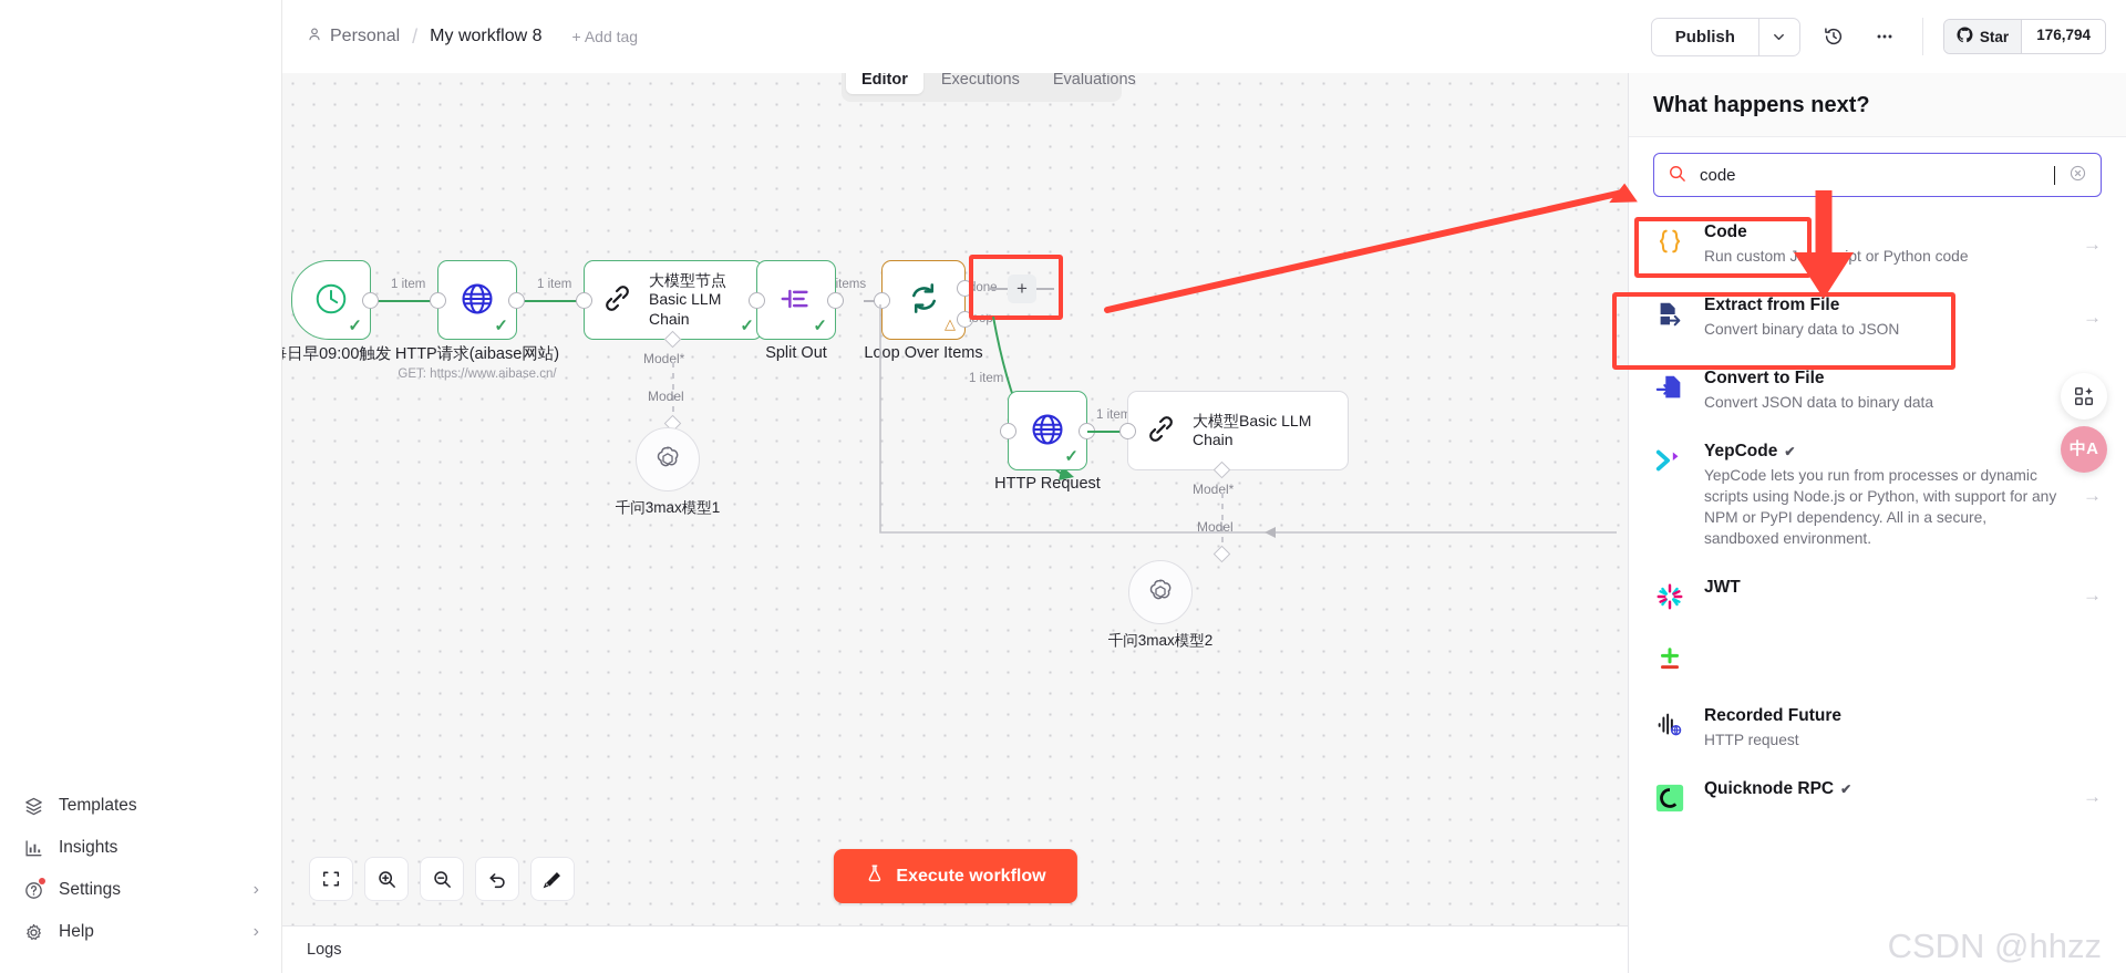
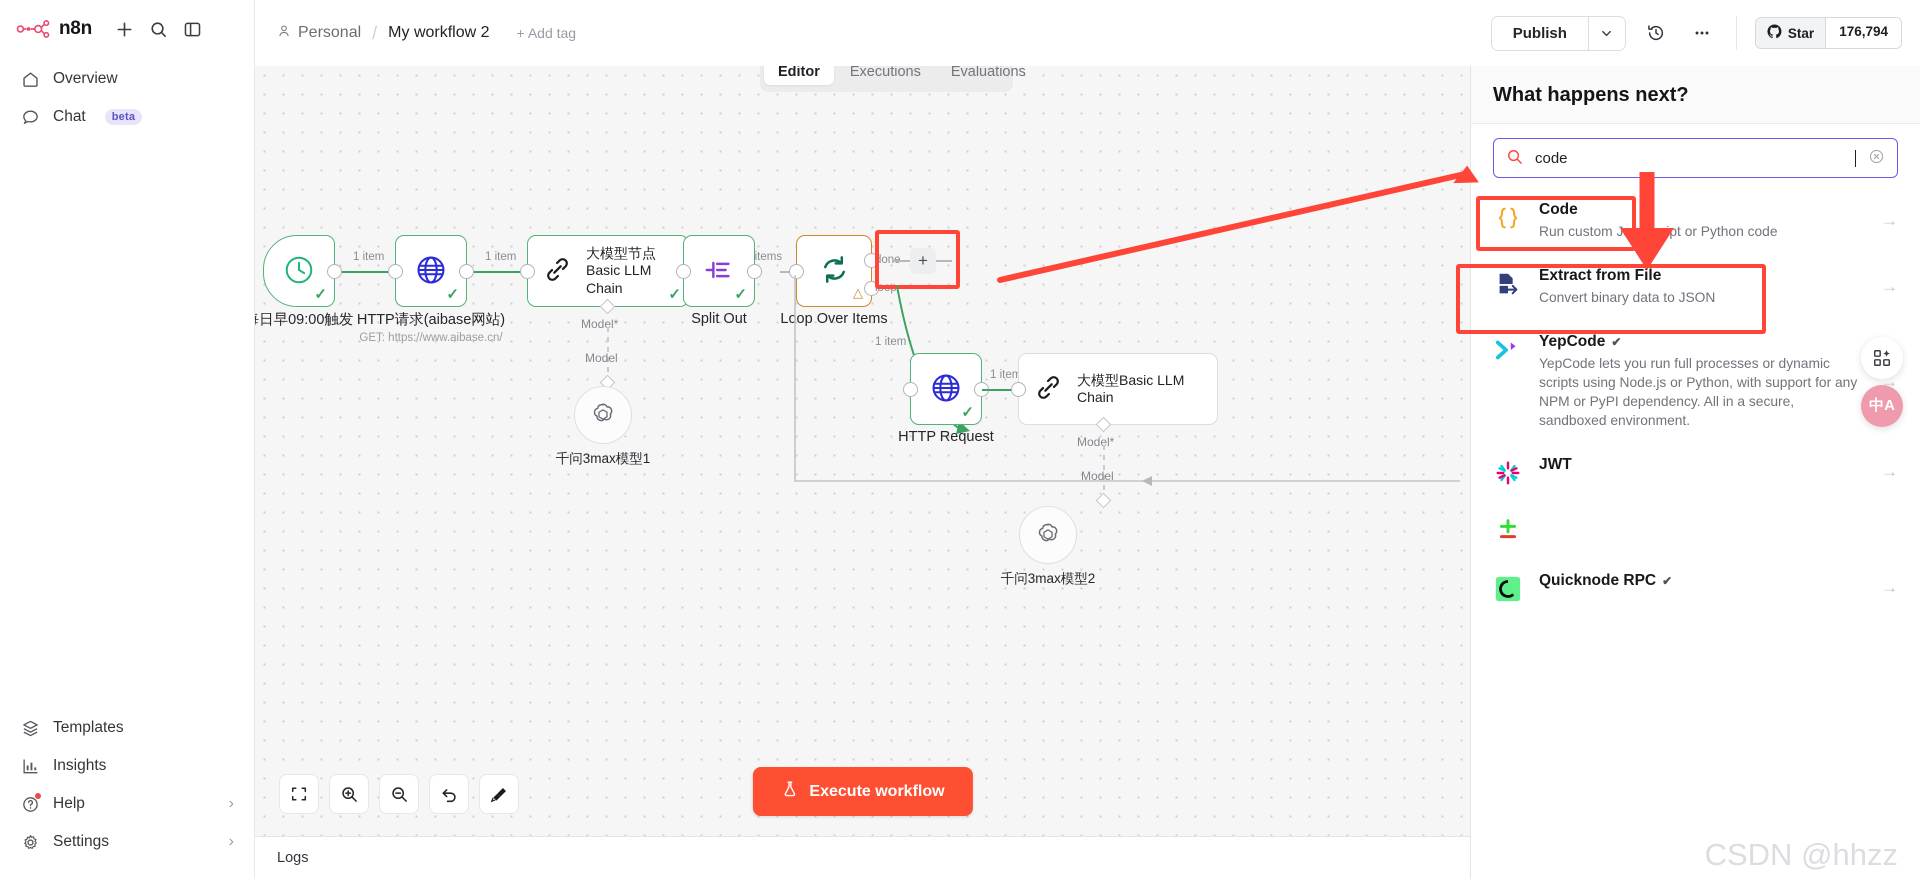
+ n8n
+ Overview
+ Chat
+ beta
  Templates
  Insights
- Settings
+ Help
  ›
- Help
+ Settings
  ›
  Personal
  /
- My workflow 8
+ My workflow 2
  + Add tag
  Publish
  Star
  176,794
  Editor
  Executions
  Evaluations
  1 item
  1 item
  items
  ✓
  日早09:00触发
  ✓
  HTTP请求(aibase网站)
  GET: https://www.aibase.cn/
  大模型节点Basic LLM Chain
  ✓
  Model*
  Model
  千问3max模型1
  ✓
  Split Out
  △
  Loop Over Items
  don
  loop
  +
  1 item
  ✓
  HTTP Request
  1 item
  大模型Basic LLM Chain
  Model*
  Model
  千问3max模型2
  Execute workflow
  Logs
  What happens next?
  code
  Code
  Run custom Jpt or Python code
  →
  Extract from File
  Convert binary data to JSON
  →
- Convert to File
- Convert JSON data to binary data
  YepCode
  ✔
- YepCode lets you run from processes or dynamic scripts using Node.js or Python, with support for any NPM or PyPI dependency. All in a secure, sandboxed environment.
+ YepCode lets you run full processes or dynamic scripts using Node.js or Python, with support for any NPM or PyPI dependency. All in a secure, sandboxed environment.
  →
  JWT
  →
- Recorded Future
- HTTP request
  Quicknode RPC
  ✔
  →
  中A
  CSDN @hhzz
